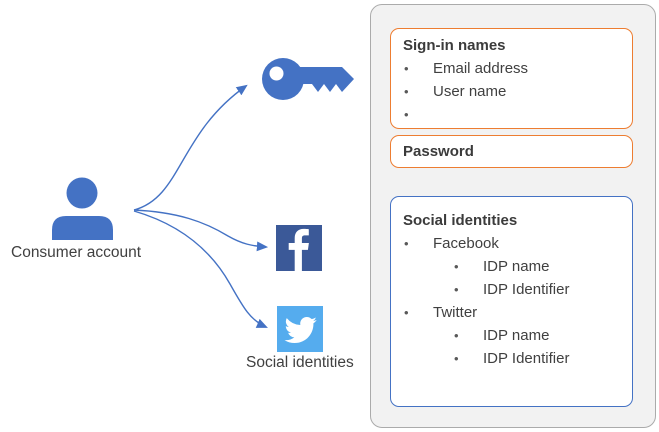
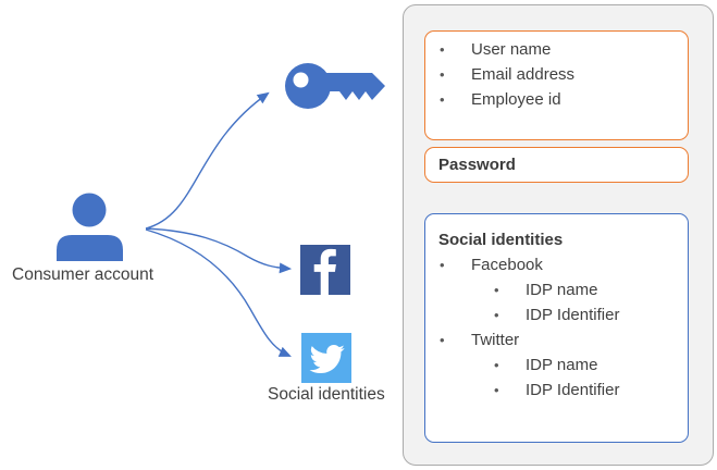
  Consumer account
  Social identities
- Sign-in names
  •
- Email address
+ User name
  •
- User name
+ Email address
  •
+ Employee id
  Password
  Social identities
  •
  Facebook
  •
  IDP name
  •
  IDP Identifier
  •
  Twitter
  •
  IDP name
  •
  IDP Identifier
